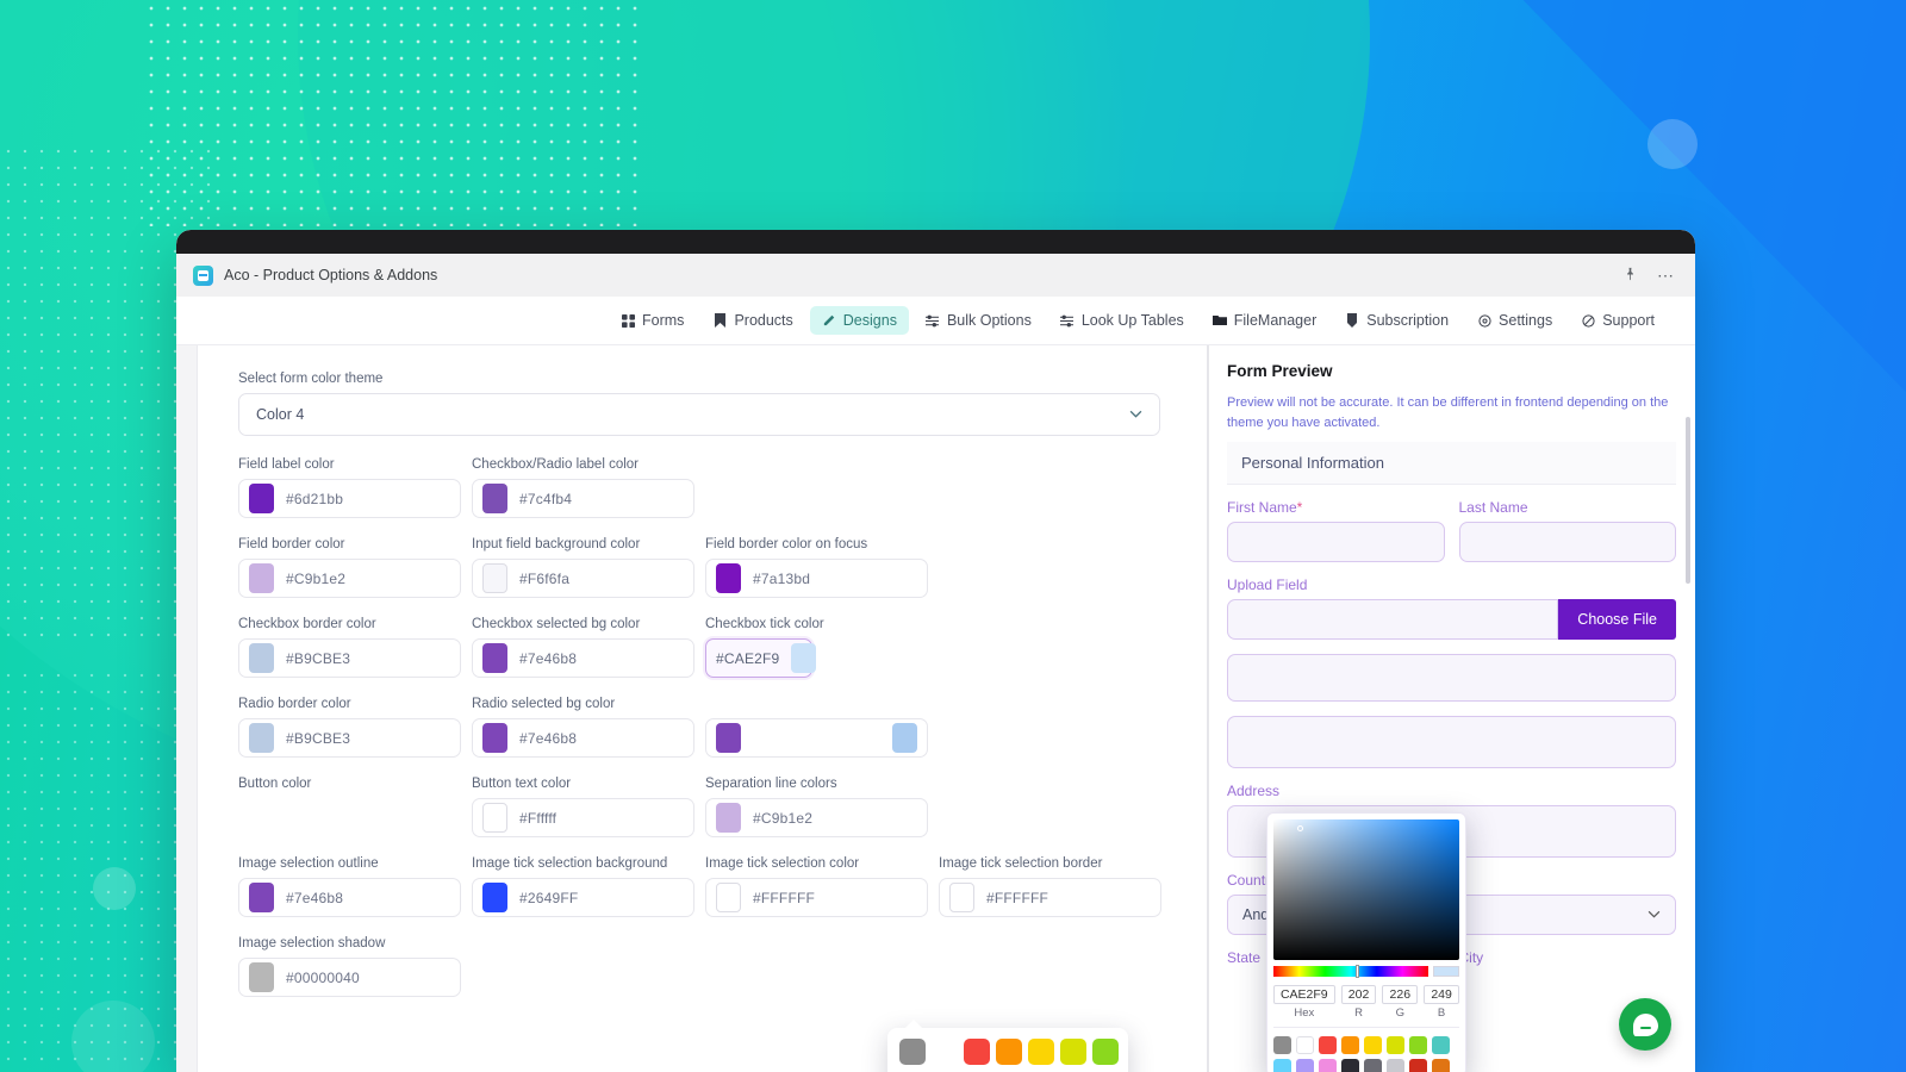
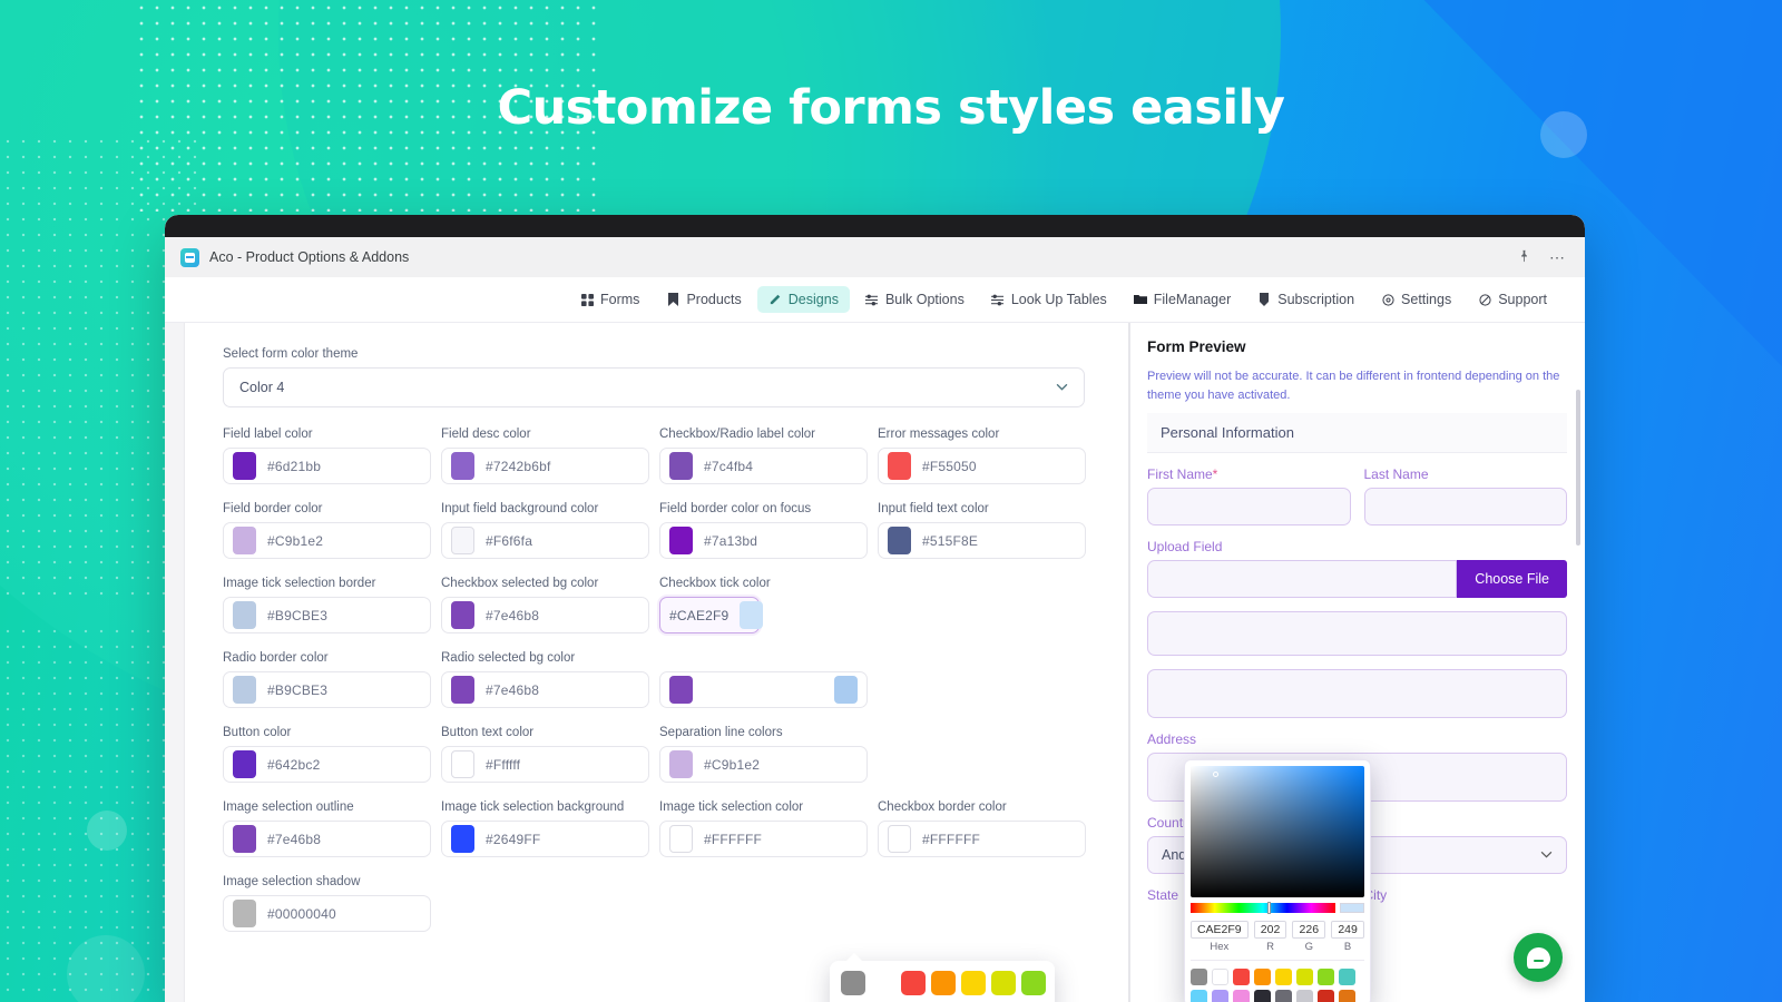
+ Customize forms styles easily
  Aco - Product Options & Addons
  ⋯
  Forms
  Products
  Designs
  Bulk Options
  Look Up Tables
  FileManager
  Subscription
  Settings
  Support
  Select form color theme
  Color 4
  Field label color
  #6d21bb
+ Field desc color
+ #7242b6bf
  Checkbox/Radio label color
  #7c4fb4
+ Error messages color
+ #F55050
  Field border color
  #C9b1e2
  Input field background color
  #F6f6fa
  Field border color on focus
  #7a13bd
+ Input field text color
+ #515F8E
- Checkbox border color
+ Image tick selection border
  #B9CBE3
  Checkbox selected bg color
  #7e46b8
  Checkbox tick color
  #CAE2F9
  Radio border color
  #B9CBE3
  Radio selected bg color
  #7e46b8
  Button color
+ #642bc2
  Button text color
  #Ffffff
  Separation line colors
  #C9b1e2
  Image selection outline
  #7e46b8
  Image tick selection background
  #2649FF
  Image tick selection color
  #FFFFFF
- Image tick selection border
+ Checkbox border color
  #FFFFFF
  Image selection shadow
  #00000040
  Form Preview
  Preview will not be accurate. It can be different in frontend depending on the theme you have activated.
  Personal Information
  First Name*
  Last Name
  Upload Field
  Choose File
  Address
  Count
  State
  ity
  CAE2F9
  Hex
  202
  R
  226
  G
  249
  B
